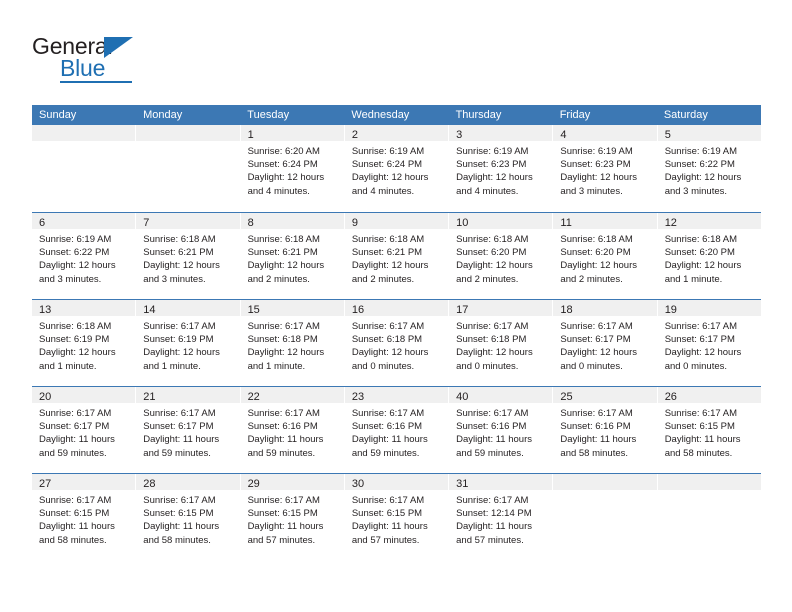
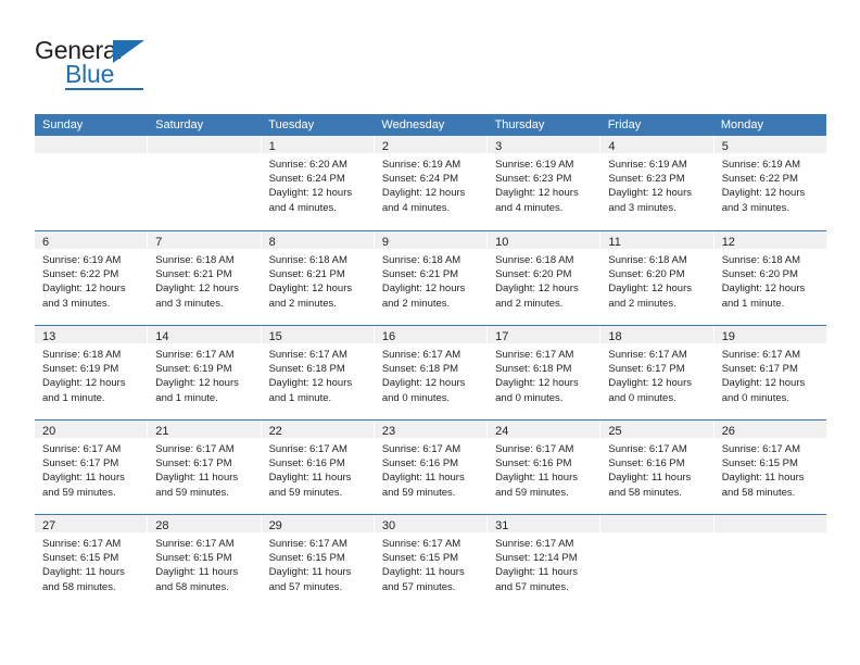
  General
  Blue
  Sunday
- Monday
+ Saturday
  Tuesday
  Wednesday
  Thursday
  Friday
- Saturday
+ Monday
  1
  Sunrise: 6:20 AM
  Sunset: 6:24 PM
  Daylight: 12 hours
  and 4 minutes.
  2
  Sunrise: 6:19 AM
  Sunset: 6:24 PM
  Daylight: 12 hours
  and 4 minutes.
  3
  Sunrise: 6:19 AM
  Sunset: 6:23 PM
  Daylight: 12 hours
  and 4 minutes.
  4
  Sunrise: 6:19 AM
  Sunset: 6:23 PM
  Daylight: 12 hours
  and 3 minutes.
  5
  Sunrise: 6:19 AM
  Sunset: 6:22 PM
  Daylight: 12 hours
  and 3 minutes.
  6
  Sunrise: 6:19 AM
  Sunset: 6:22 PM
  Daylight: 12 hours
  and 3 minutes.
  7
  Sunrise: 6:18 AM
  Sunset: 6:21 PM
  Daylight: 12 hours
  and 3 minutes.
  8
  Sunrise: 6:18 AM
  Sunset: 6:21 PM
  Daylight: 12 hours
  and 2 minutes.
  9
  Sunrise: 6:18 AM
  Sunset: 6:21 PM
  Daylight: 12 hours
  and 2 minutes.
  10
  Sunrise: 6:18 AM
  Sunset: 6:20 PM
  Daylight: 12 hours
  and 2 minutes.
  11
  Sunrise: 6:18 AM
  Sunset: 6:20 PM
  Daylight: 12 hours
  and 2 minutes.
  12
  Sunrise: 6:18 AM
  Sunset: 6:20 PM
  Daylight: 12 hours
  and 1 minute.
  13
  Sunrise: 6:18 AM
  Sunset: 6:19 PM
  Daylight: 12 hours
  and 1 minute.
  14
  Sunrise: 6:17 AM
  Sunset: 6:19 PM
  Daylight: 12 hours
  and 1 minute.
  15
  Sunrise: 6:17 AM
  Sunset: 6:18 PM
  Daylight: 12 hours
  and 1 minute.
  16
  Sunrise: 6:17 AM
  Sunset: 6:18 PM
  Daylight: 12 hours
  and 0 minutes.
  17
  Sunrise: 6:17 AM
  Sunset: 6:18 PM
  Daylight: 12 hours
  and 0 minutes.
  18
  Sunrise: 6:17 AM
  Sunset: 6:17 PM
  Daylight: 12 hours
  and 0 minutes.
  19
  Sunrise: 6:17 AM
  Sunset: 6:17 PM
  Daylight: 12 hours
  and 0 minutes.
  20
  Sunrise: 6:17 AM
  Sunset: 6:17 PM
  Daylight: 11 hours
  and 59 minutes.
  21
  Sunrise: 6:17 AM
  Sunset: 6:17 PM
  Daylight: 11 hours
  and 59 minutes.
  22
  Sunrise: 6:17 AM
  Sunset: 6:16 PM
  Daylight: 11 hours
  and 59 minutes.
  23
  Sunrise: 6:17 AM
  Sunset: 6:16 PM
  Daylight: 11 hours
  and 59 minutes.
- 40
+ 24
  Sunrise: 6:17 AM
  Sunset: 6:16 PM
  Daylight: 11 hours
  and 59 minutes.
  25
  Sunrise: 6:17 AM
  Sunset: 6:16 PM
  Daylight: 11 hours
  and 58 minutes.
  26
  Sunrise: 6:17 AM
  Sunset: 6:15 PM
  Daylight: 11 hours
  and 58 minutes.
  27
  Sunrise: 6:17 AM
  Sunset: 6:15 PM
  Daylight: 11 hours
  and 58 minutes.
  28
  Sunrise: 6:17 AM
  Sunset: 6:15 PM
  Daylight: 11 hours
  and 58 minutes.
  29
  Sunrise: 6:17 AM
  Sunset: 6:15 PM
  Daylight: 11 hours
  and 57 minutes.
  30
  Sunrise: 6:17 AM
  Sunset: 6:15 PM
  Daylight: 11 hours
  and 57 minutes.
  31
  Sunrise: 6:17 AM
  Sunset: 12:14 PM
  Daylight: 11 hours
  and 57 minutes.
